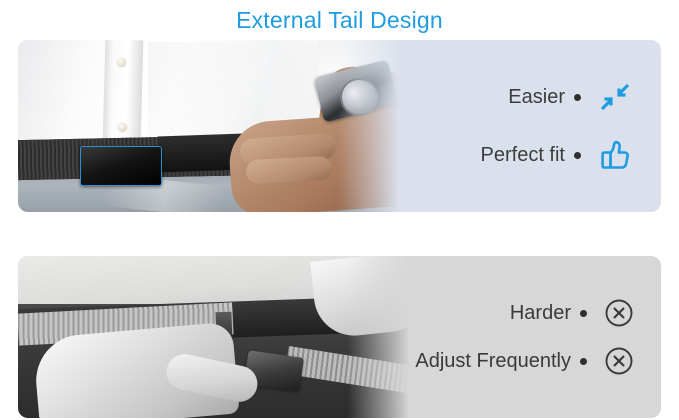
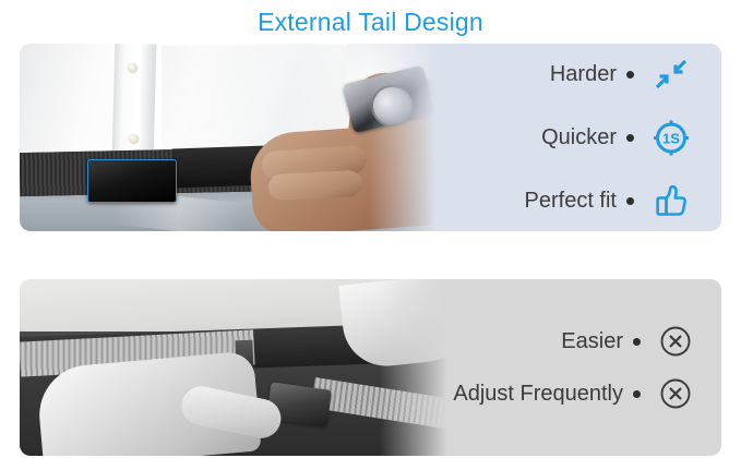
  External Tail Design
- Easier
+ Harder
+ Quicker
+ 1S
  Perfect fit
- Harder
+ Easier
  Adjust Frequently
